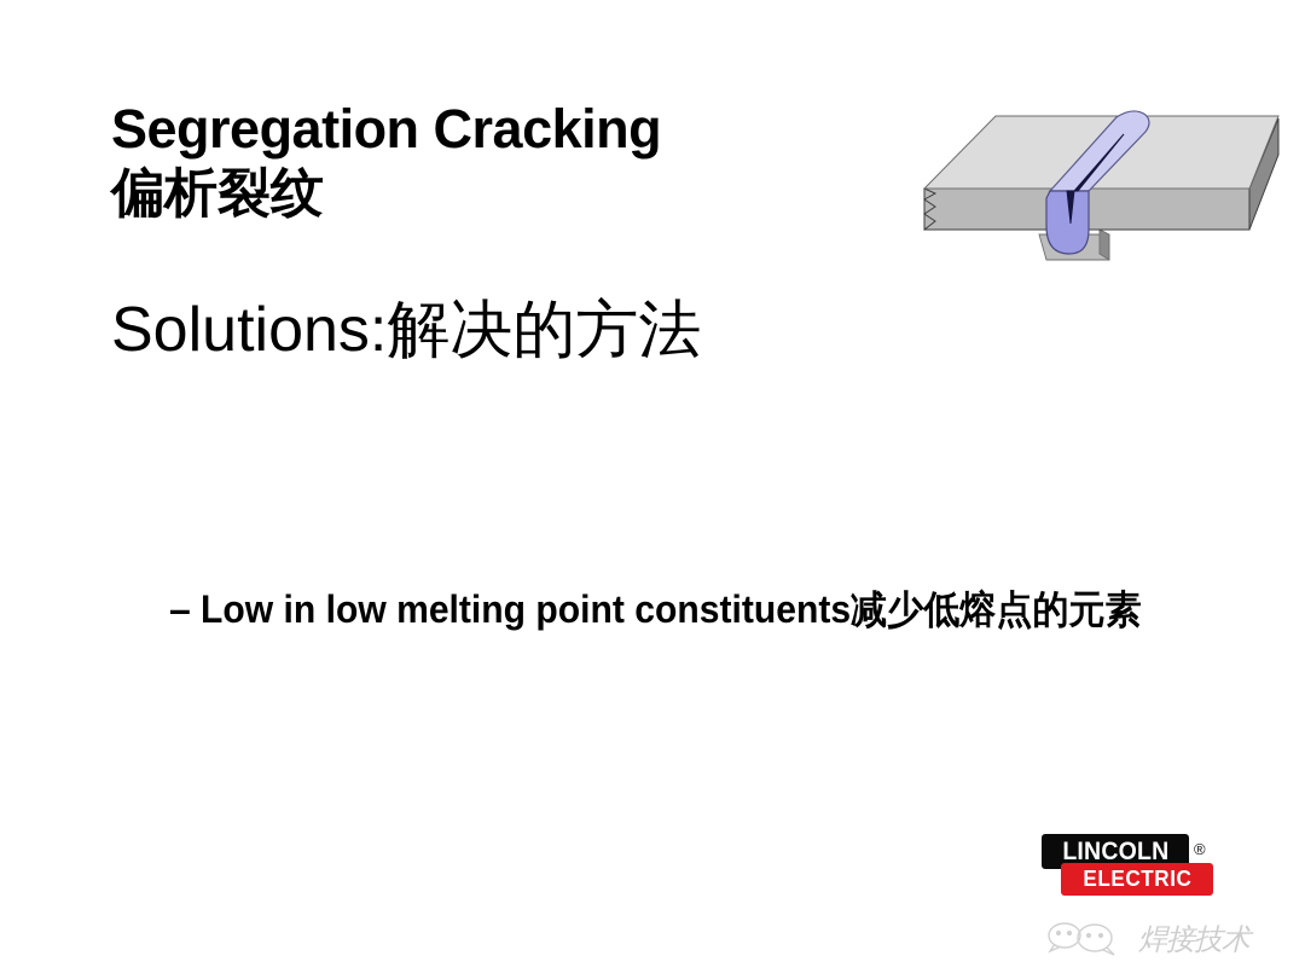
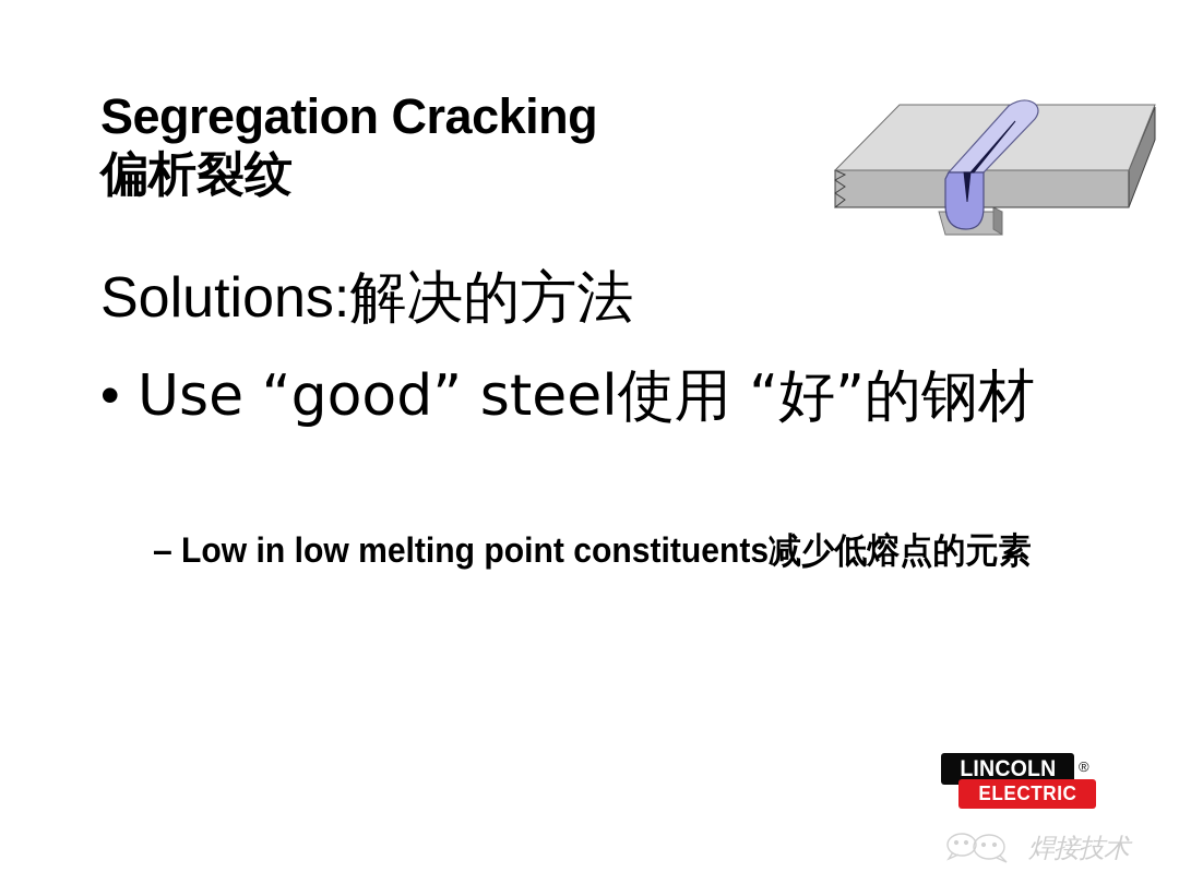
  Segregation Cracking
  偏析裂纹
  Solutions:解决的方法
+ •
+ Use “good” steel使用 “好”的钢材
  –
  Low in low melting point constituents减少低熔点的元素
  LINCOLN
  ®
  ELECTRIC
  焊接技术
